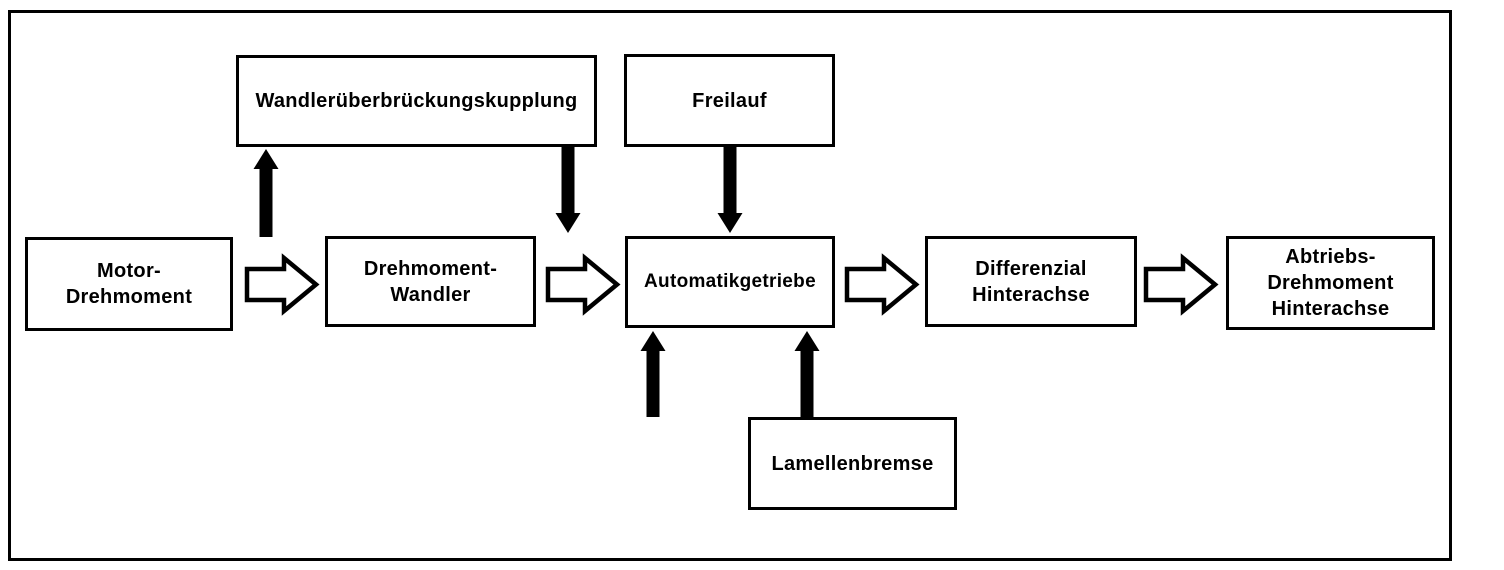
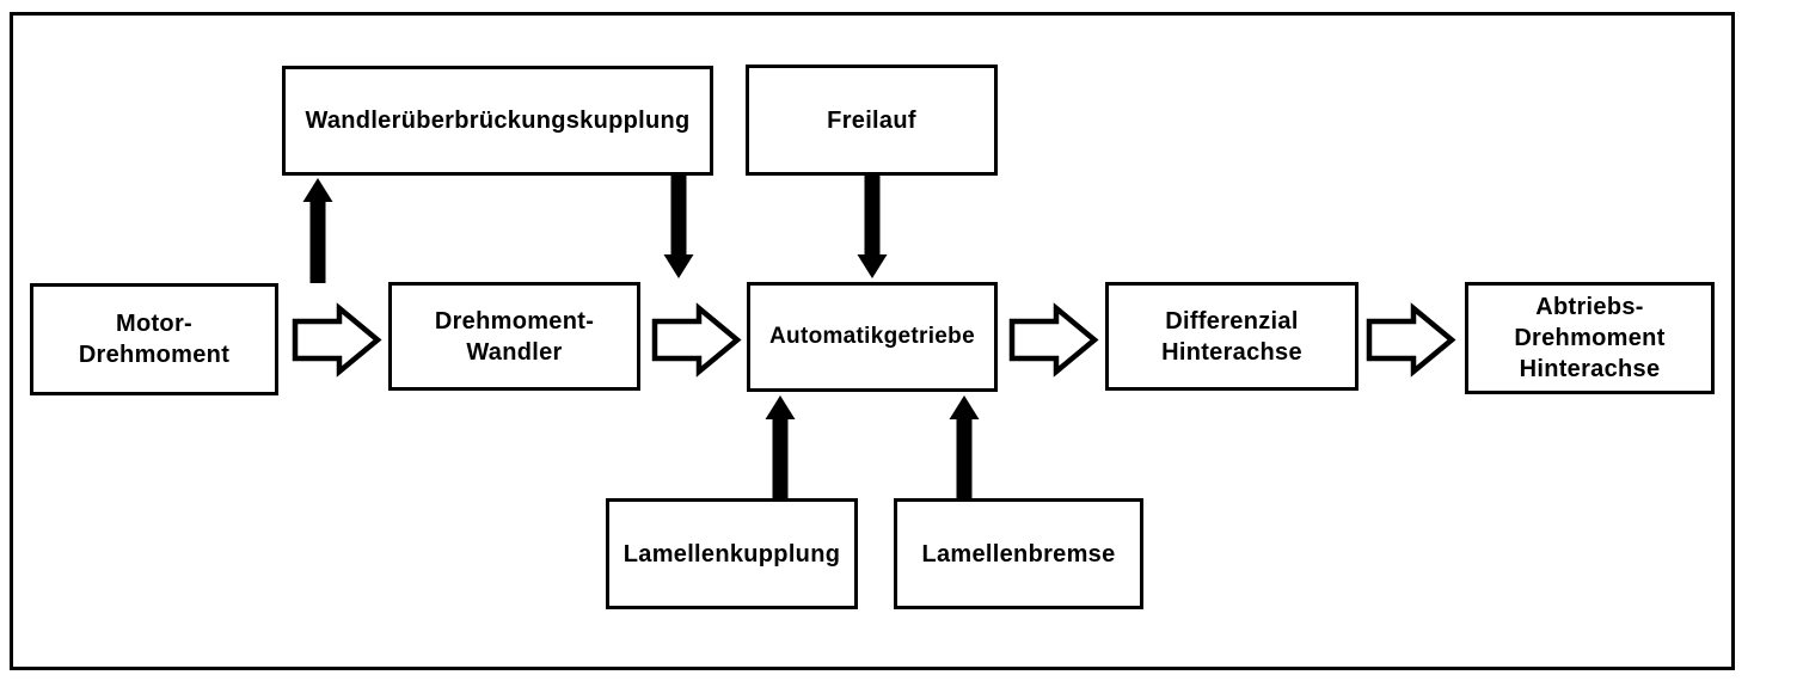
  Wandlerüberbrückungskupplung
  Freilauf
  Motor-
  Drehmoment
  Drehmoment-
  Wandler
  Automatikgetriebe
  Differenzial
  Hinterachse
  Abtriebs-
  Drehmoment
  Hinterachse
+ Lamellenkupplung
  Lamellenbremse
